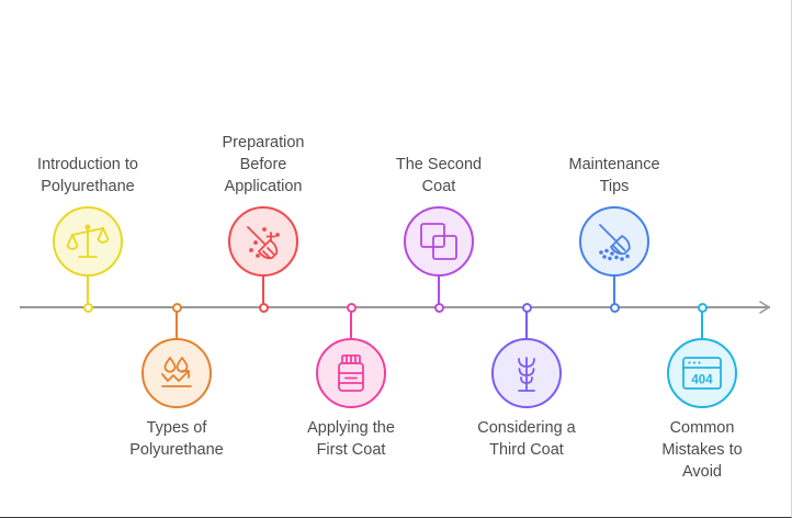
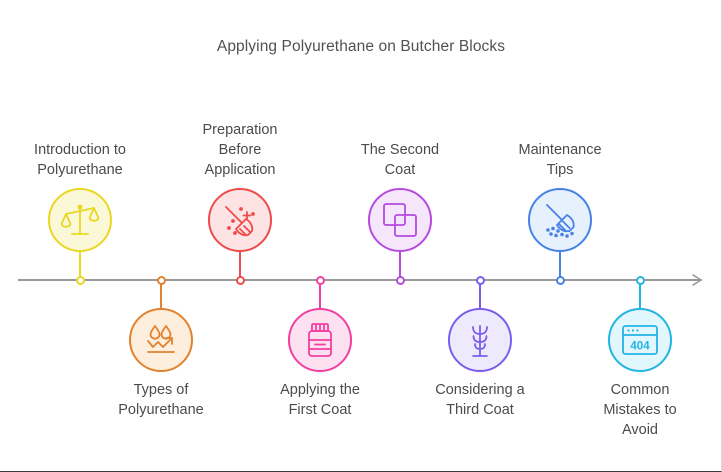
+ Applying Polyurethane on Butcher Blocks
  Introduction to
  Polyurethane
  Types of
  Polyurethane
  Preparation
  Before
  Application
  Applying the
  First Coat
  The Second
  Coat
  Considering a
  Third Coat
  Maintenance
  Tips
  404
  Common
  Mistakes to
  Avoid
